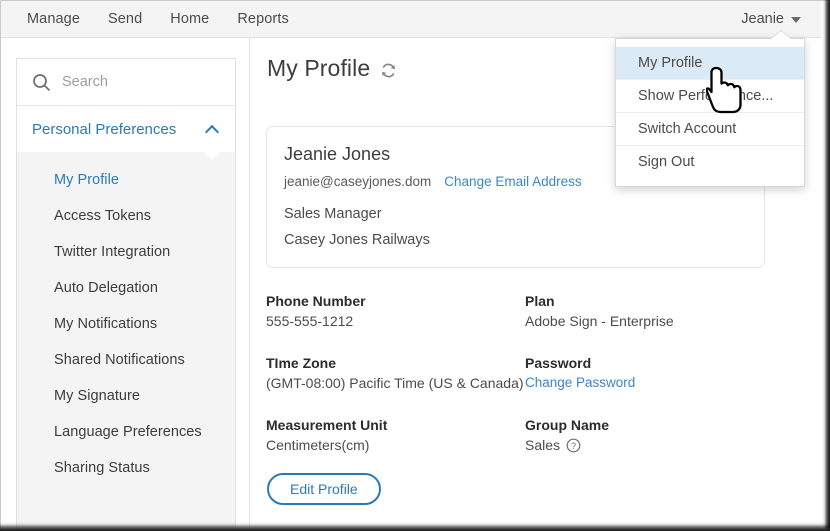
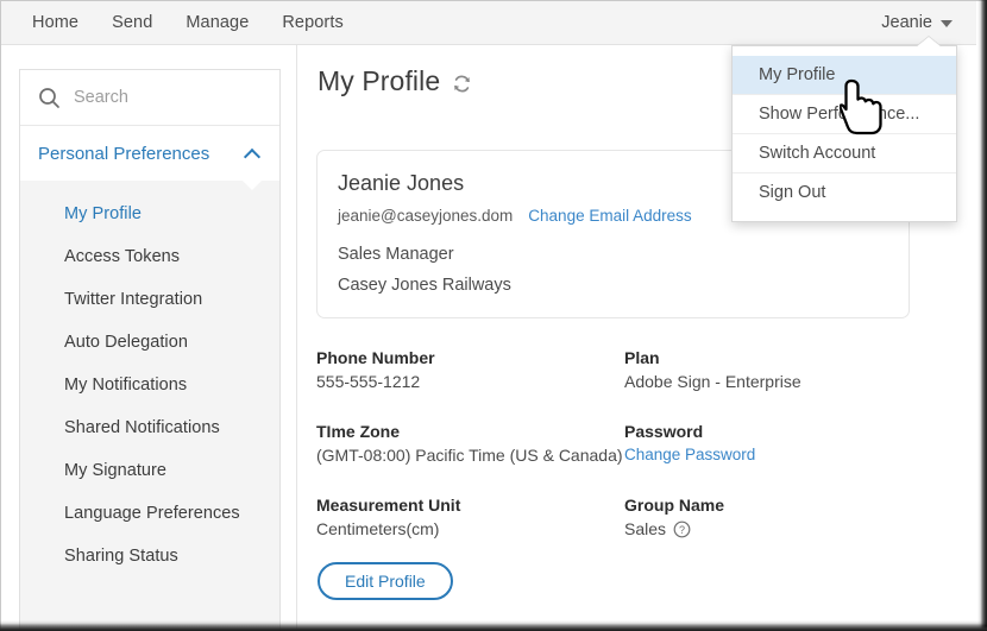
- Manage
+ Home
  Send
- Home
+ Manage
  Reports
  Jeanie
  My Profile
  Show Perfnce...
  Switch Account
  Sign Out
  Search
  Personal Preferences
  My Profile
  Access Tokens
  Twitter Integration
  Auto Delegation
  My Notifications
  Shared Notifications
  My Signature
  Language Preferences
  Sharing Status
  My Profile
  Jeanie Jones
  jeanie@caseyjones.dom
  Change Email Address
  Sales Manager
  Casey Jones Railways
  Phone Number
  555-555-1212
  Plan
  Adobe Sign - Enterprise
  TIme Zone
  (GMT-08:00) Pacific Time (US & Canada)
  Password
  Change Password
  Measurement Unit
  Centimeters(cm)
  Group Name
  Sales
  ?
  Edit Profile
